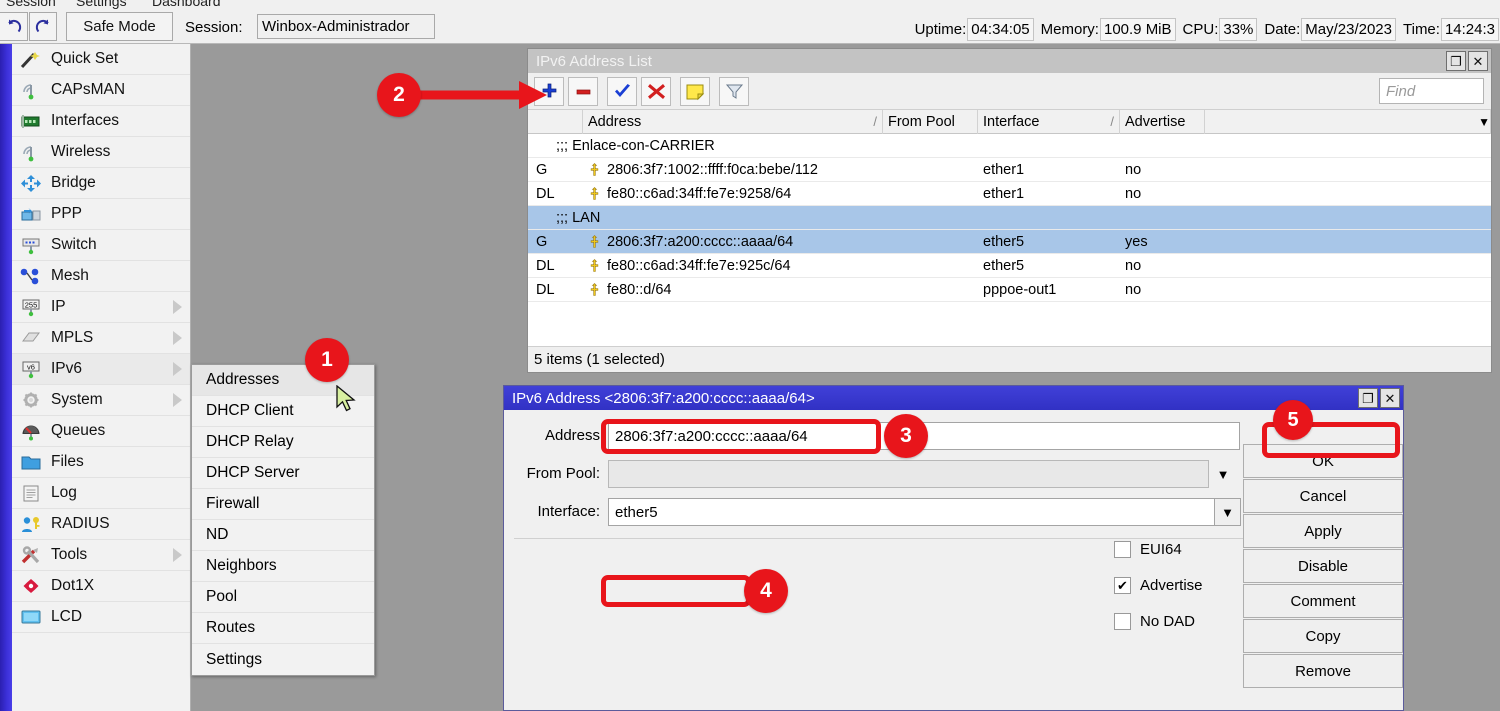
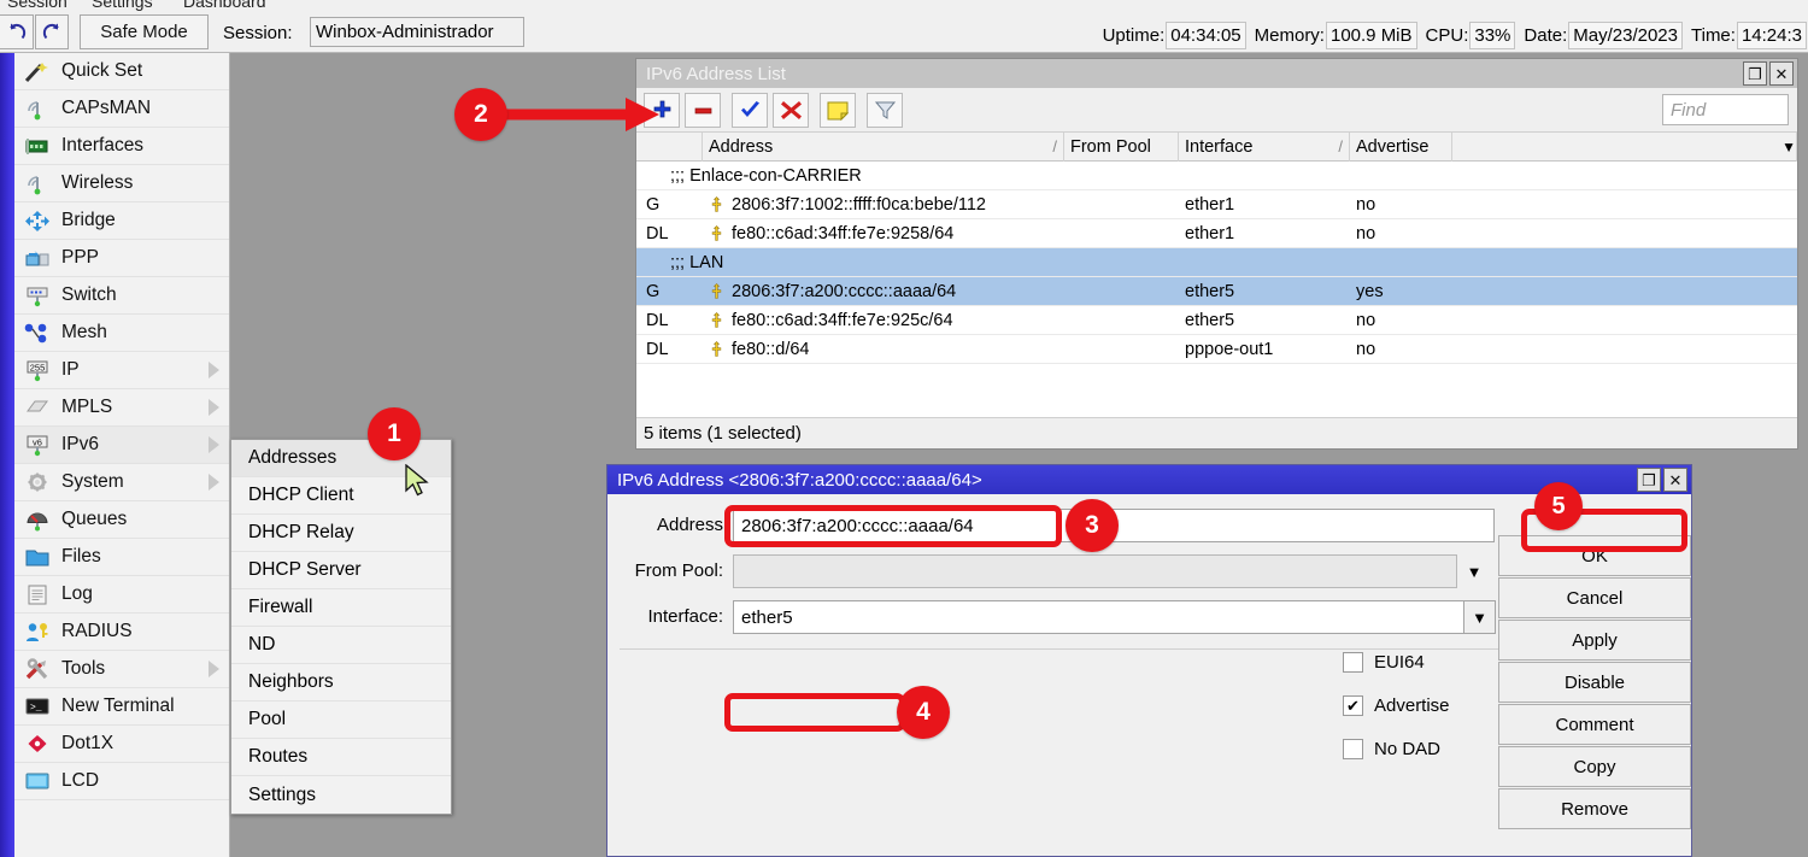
  Session
  Settings
  Dashboard
  Safe Mode
  Session:
  Winbox-Administrador
  Uptime:
  04:34:05
  Memory:
  100.9 MiB
  CPU:
  33%
  Date:
  May/23/2023
  Time:
  14:24:3
  Quick Set
  CAPsMAN
  Interfaces
  Wireless
  Bridge
  PPP
  Switch
  Mesh
  255
  IP
  MPLS
  v6
  IPv6
  System
  Queues
  Files
  Log
  RADIUS
  Tools
+ >_
+ New Terminal
  Dot1X
  LCD
  Addresses
  DHCP Client
  DHCP Relay
  DHCP Server
  Firewall
  ND
  Neighbors
  Pool
  Routes
  Settings
  IPv6 Address List
  ❐
  ✕
  Find
  Address
  /
  From Pool
  Interface
  /
  Advertise
  ▼
  ;;; Enlace-con-CARRIER
  G
  2806:3f7:1002::ffff:f0ca:bebe/112
  ether1
  no
  DL
  fe80::c6ad:34ff:fe7e:9258/64
  ether1
  no
  ;;; LAN
  G
  2806:3f7:a200:cccc::aaaa/64
  ether5
  yes
  DL
  fe80::c6ad:34ff:fe7e:925c/64
  ether5
  no
  DL
  fe80::d/64
  pppoe-out1
  no
  5 items (1 selected)
  IPv6 Address <2806:3f7:a200:cccc::aaaa/64>
  ❐
  ✕
  Address
  2806:3f7:a200:cccc::aaaa/64
  From Pool:
  ▼
  Interface:
  ether5
  ▼
  EUI64
  ✔
  Advertise
  No DAD
  OK
  Cancel
  Apply
  Disable
  Comment
  Copy
  Remove
  1
  2
  3
  4
  5
